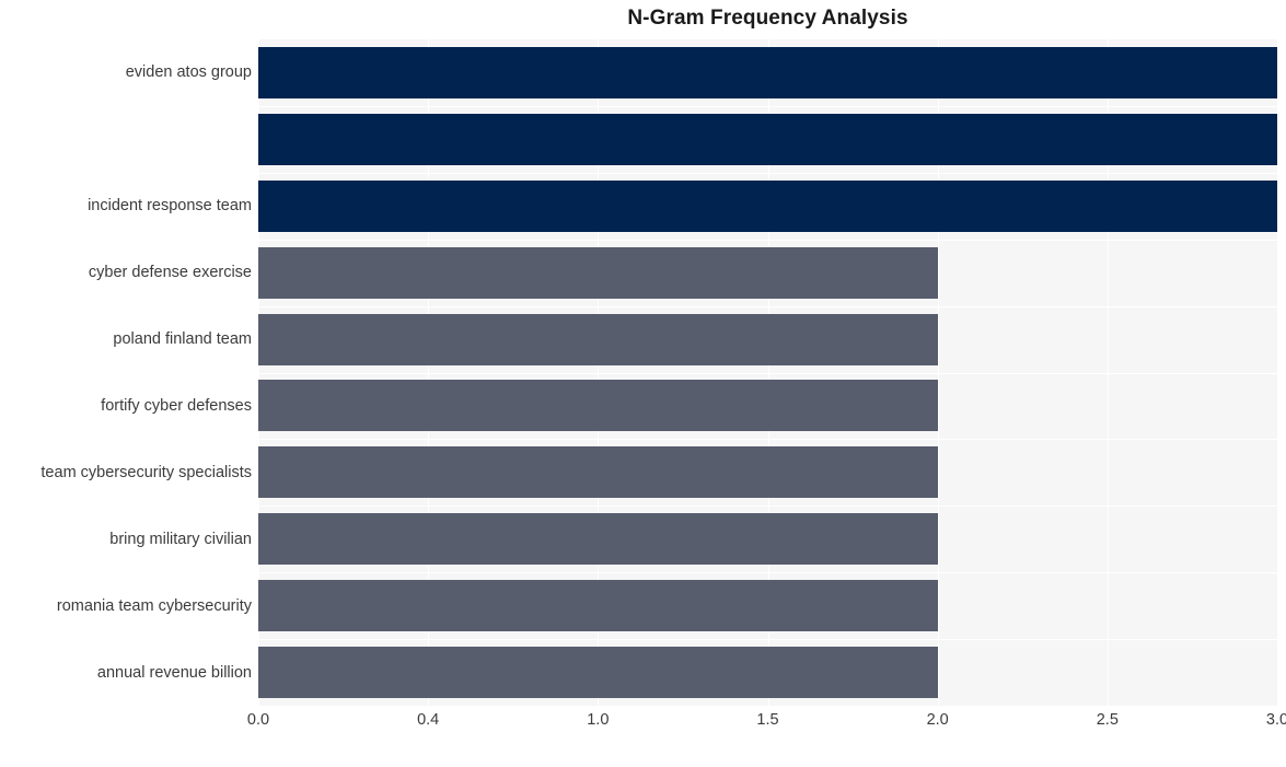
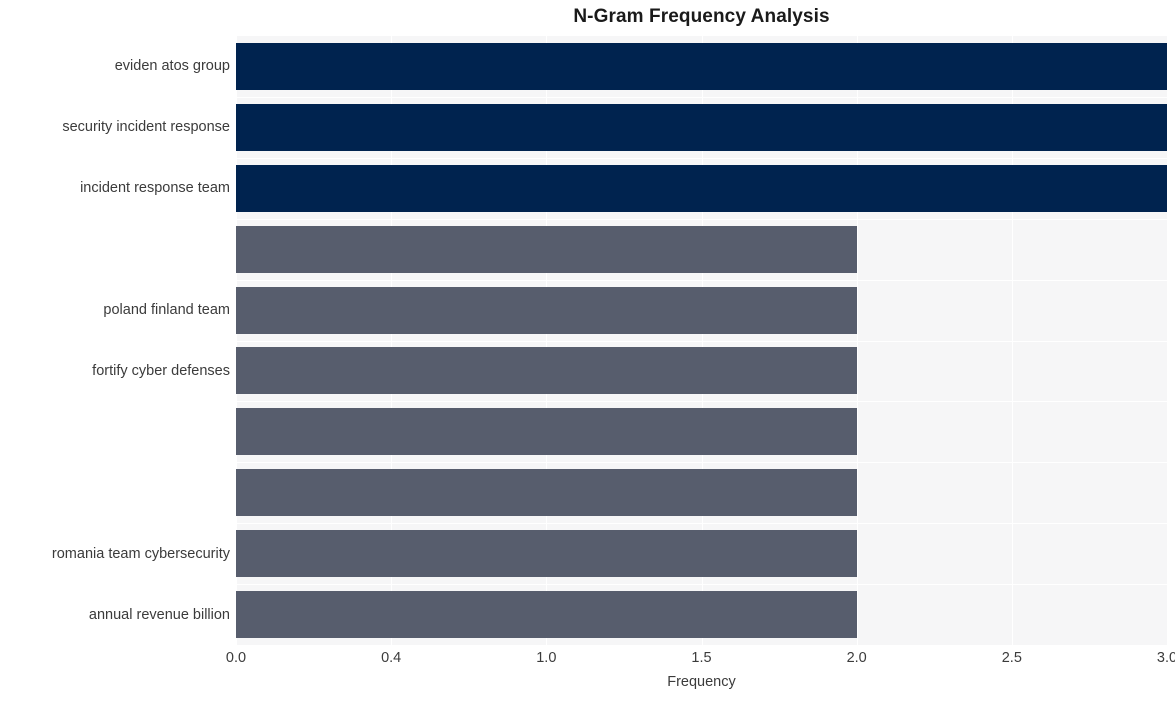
  N-Gram Frequency Analysis
  eviden atos group
+ security incident response
  incident response team
- cyber defense exercise
  poland finland team
  fortify cyber defenses
- team cybersecurity specialists
- bring military civilian
  romania team cybersecurity
  annual revenue billion
  0.0
  0.4
  1.0
  1.5
  2.0
  2.5
  3.0
+ Frequency
